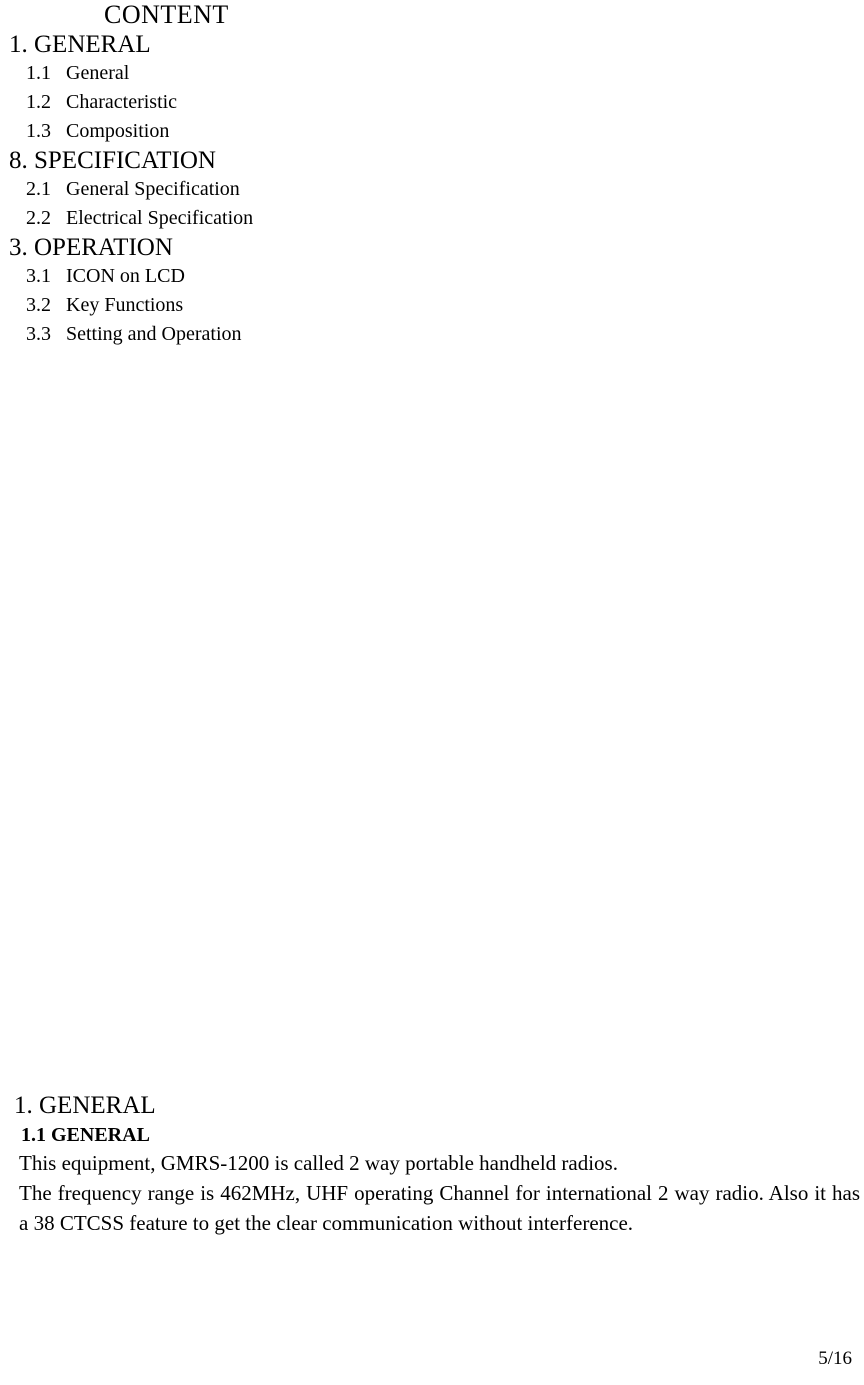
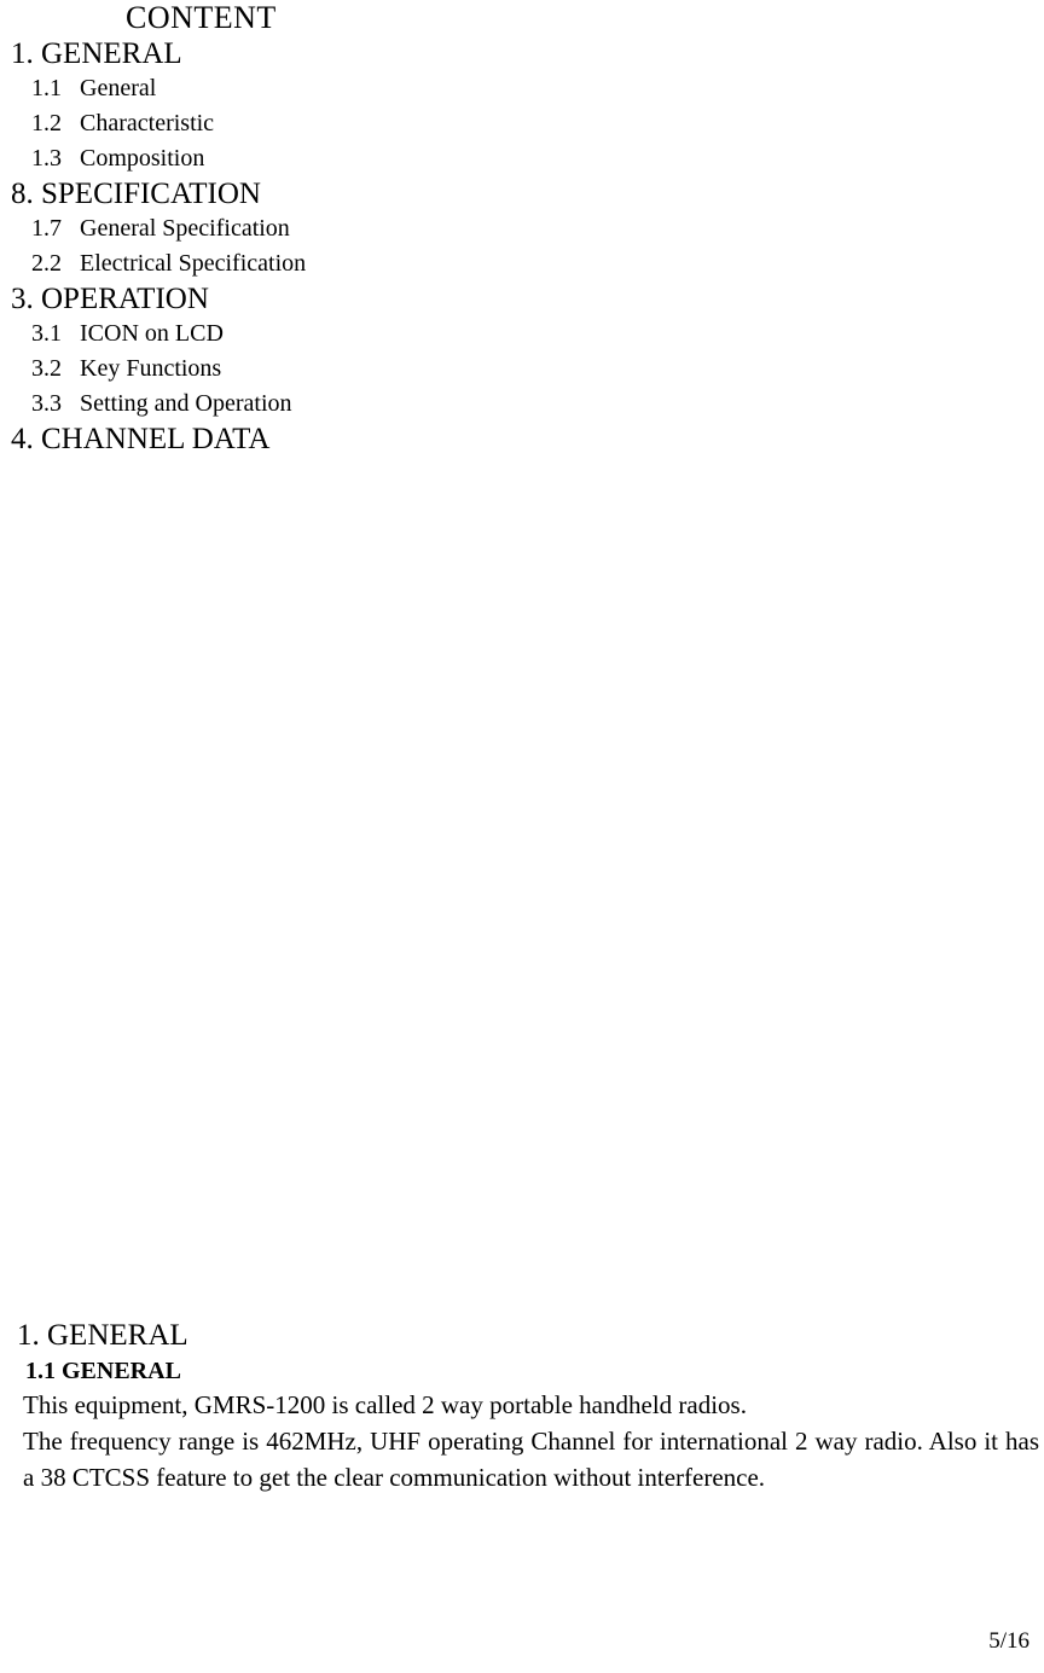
  CONTENT
  1. GENERAL
  1.1 General
  1.2 Characteristic
  1.3 Composition
  8. SPECIFICATION
- 2.1 General Specification
+ 1.7 General Specification
  2.2 Electrical Specification
  3. OPERATION
  3.1 ICON on LCD
  3.2 Key Functions
  3.3 Setting and Operation
+ 4. CHANNEL DATA
  1. GENERAL
  1.1 GENERAL
  This equipment, GMRS-1200 is called 2 way portable handheld radios.
  The frequency range is 462MHz, UHF operating Channel for international 2 way radio. Also it has a 38 CTCSS feature to get the clear communication without interference.
  5/16
